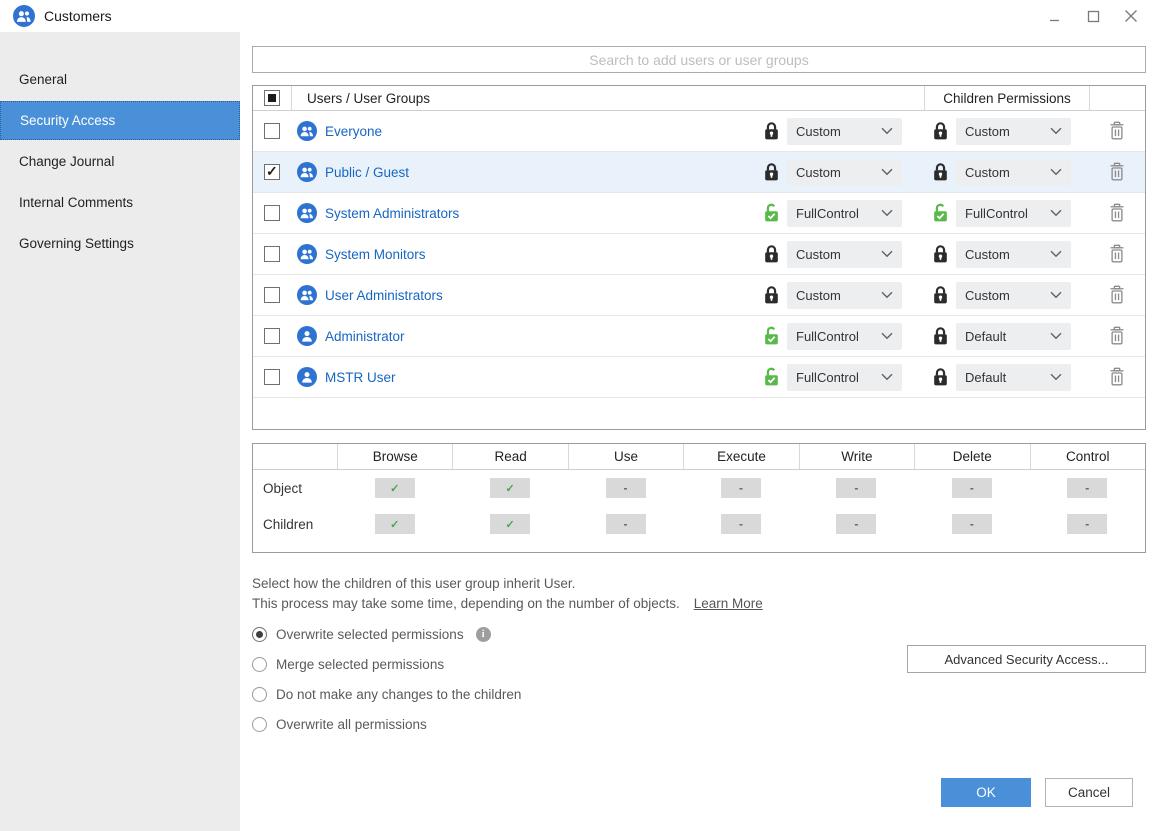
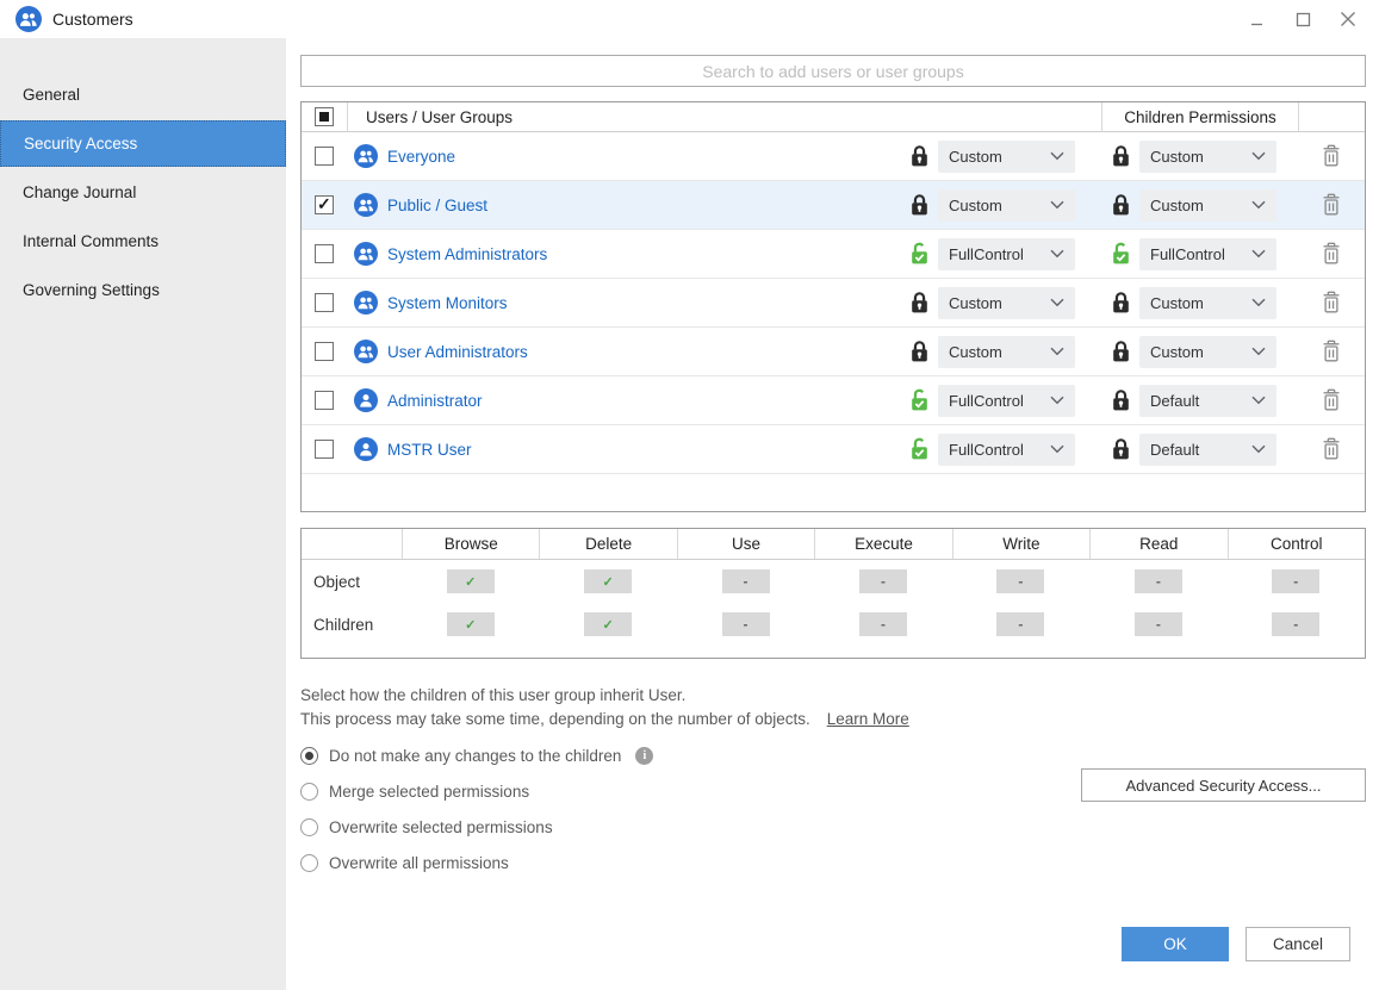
  Customers
  General
  Security Access
  Change Journal
  Internal Comments
  Governing Settings
  Search to add users or user groups
  Users / User Groups
  Children Permissions
  Everyone
  Custom
  Custom
  Public / Guest
  Custom
  Custom
  System Administrators
  FullControl
  FullControl
  System Monitors
  Custom
  Custom
  User Administrators
  Custom
  Custom
  Administrator
  FullControl
  Default
  MSTR User
  FullControl
  Default
  Browse
- Read
+ Delete
  Use
  Execute
  Write
- Delete
+ Read
  Control
  Object
  Children
  Select how the children of this user group inherit User.
  This process may take some time, depending on the number of objects.
  Learn More
- Overwrite selected permissions
+ Do not make any changes to the children
  i
  Merge selected permissions
- Do not make any changes to the children
+ Overwrite selected permissions
  Overwrite all permissions
  Advanced Security Access...
  OK
  Cancel
